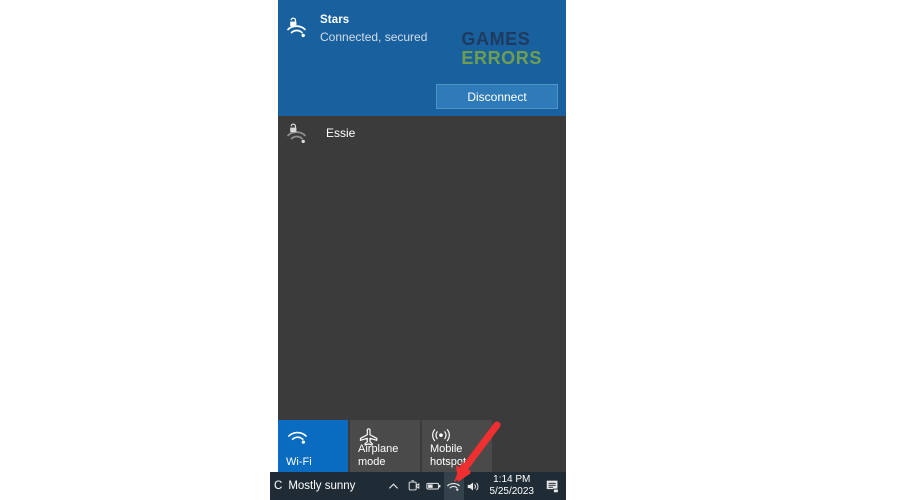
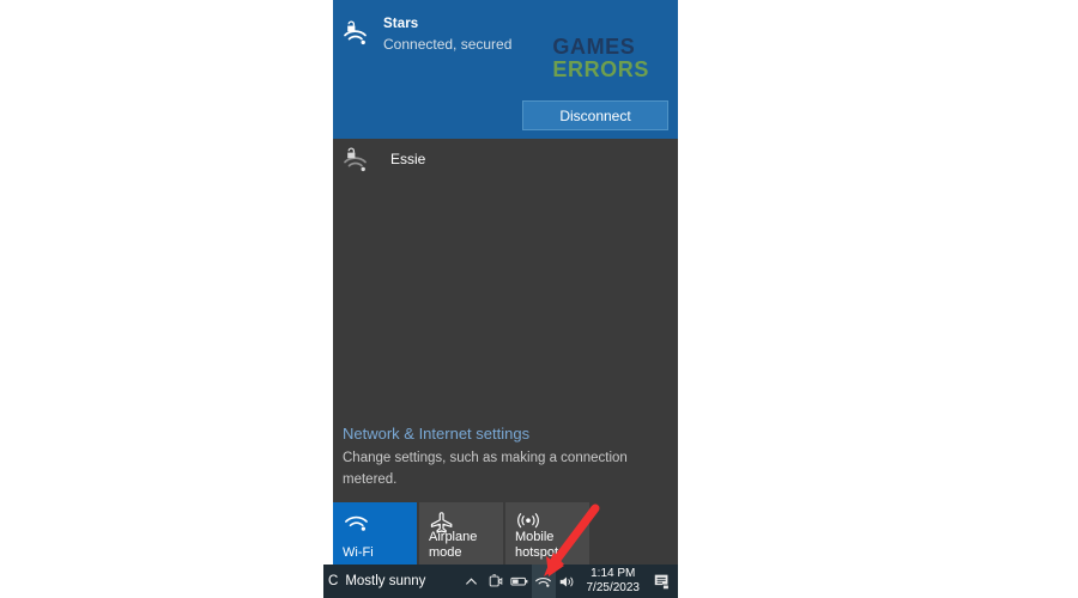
  Stars
  Connected, secured
  GAMES
  ERRORS
  Disconnect
  Essie
+ Network & Internet settings
+ Change settings, such as making a connection metered.
  Wi-Fi
  Airplane mode
  Mobile hotspot
  C
  Mostly sunny
  1:14 PM
- 5/25/2023
+ 7/25/2023
